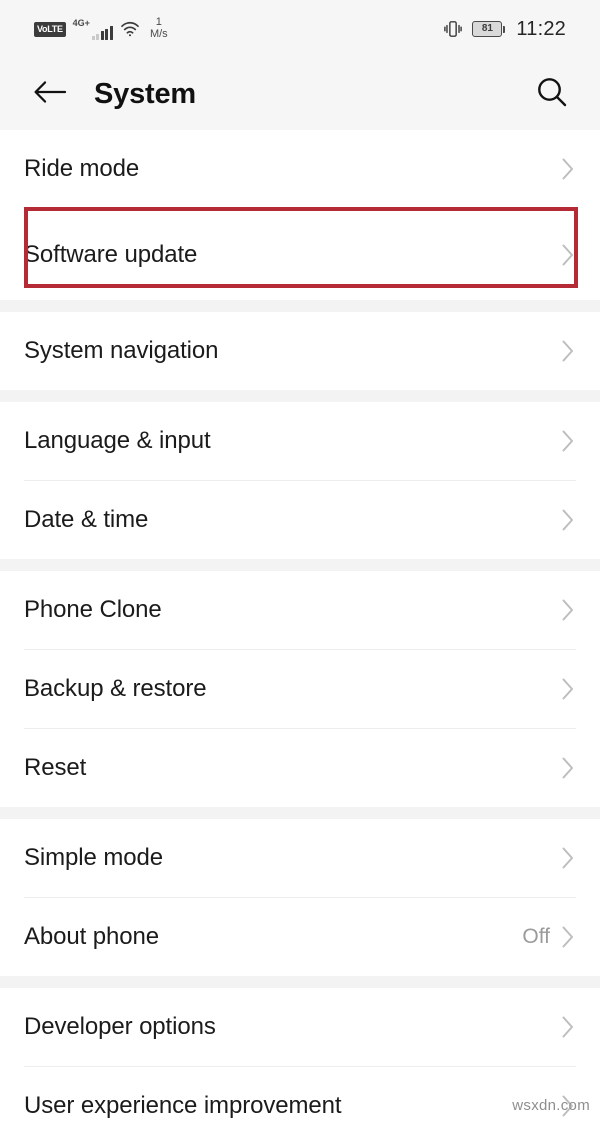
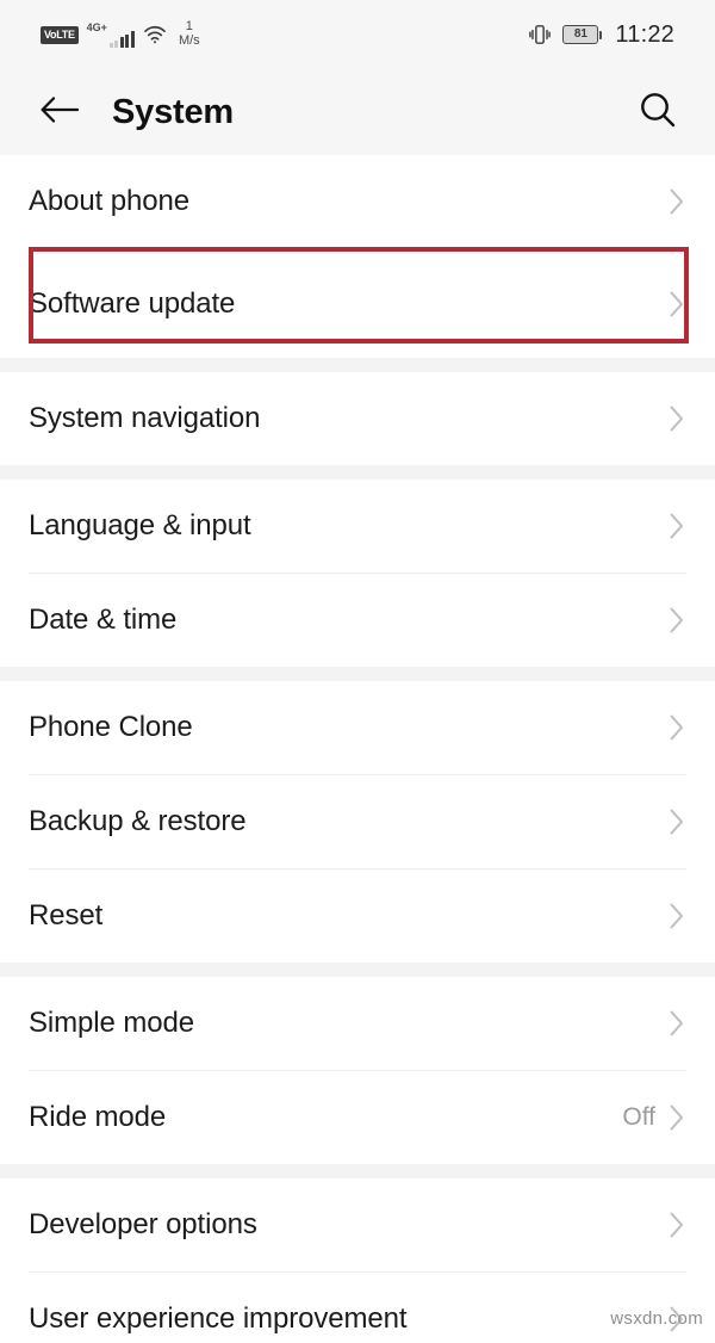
  VoLTE
  4G+
  1
  M/s
  81
  11:22
  System
- Ride mode
+ About phone
  Software update
  System navigation
  Language & input
  Date & time
  Phone Clone
  Backup & restore
  Reset
  Simple mode
- About phone
+ Ride mode
  Off
  Developer options
  User experience improvement
  wsxdn.com
